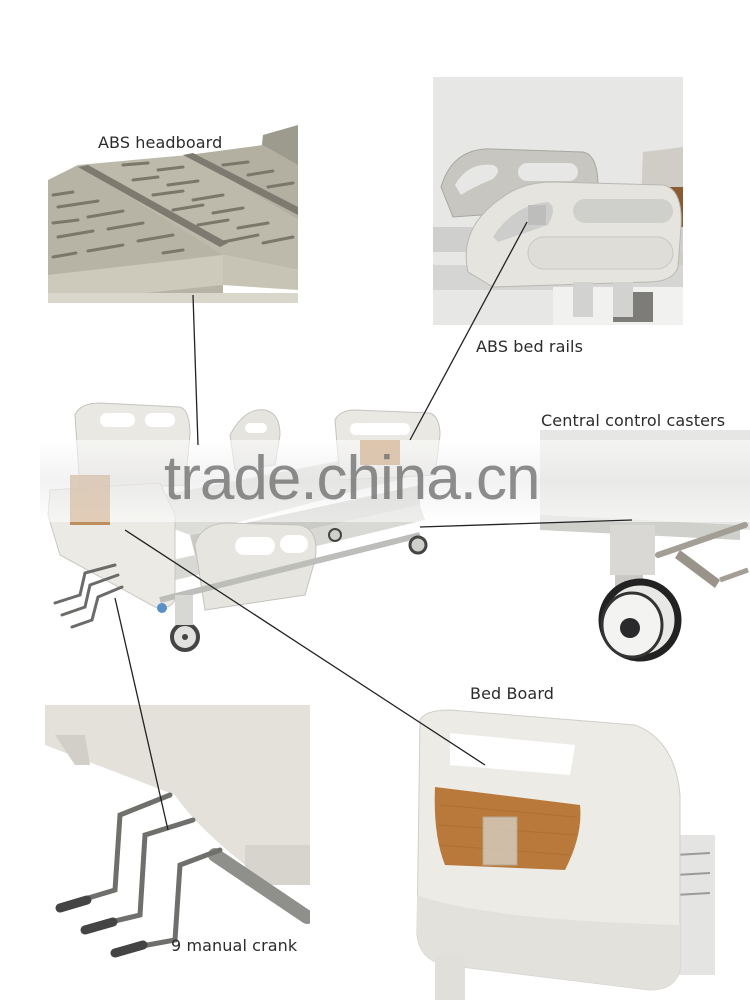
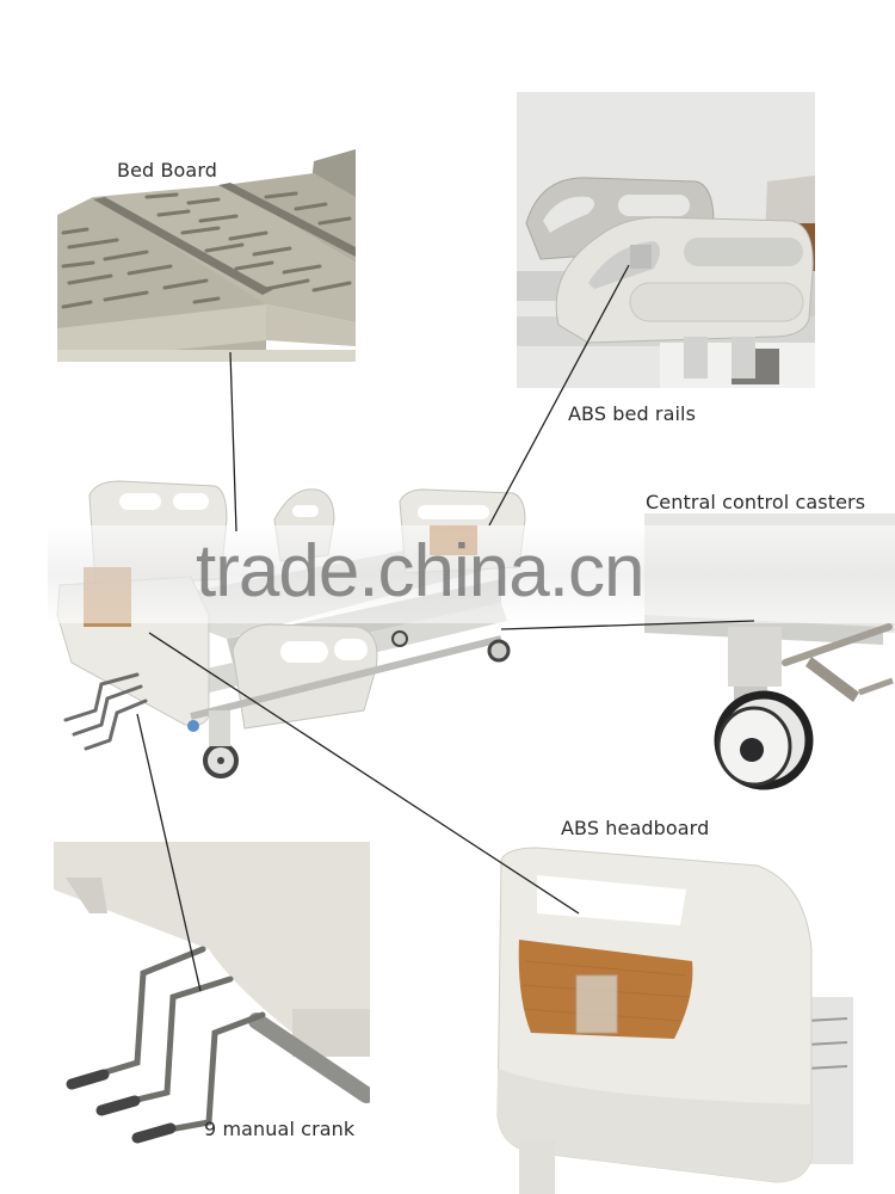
- ABS headboard
+ Bed Board
  ABS bed rails
  Central control casters
  9 manual crank
- Bed Board
+ ABS headboard
  trade.china.cn
